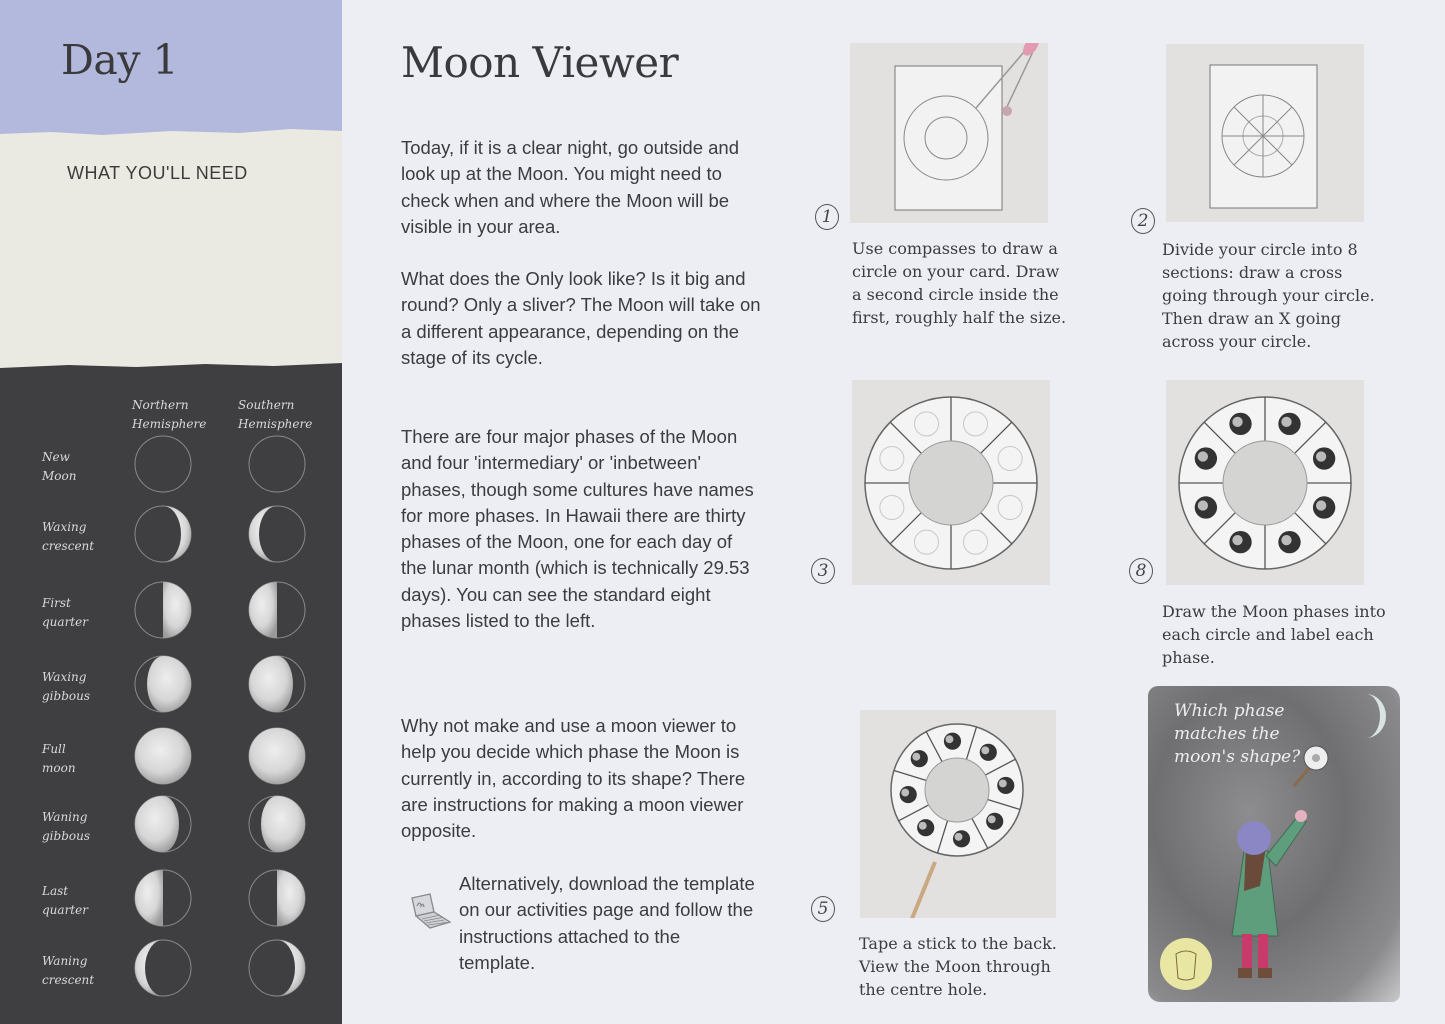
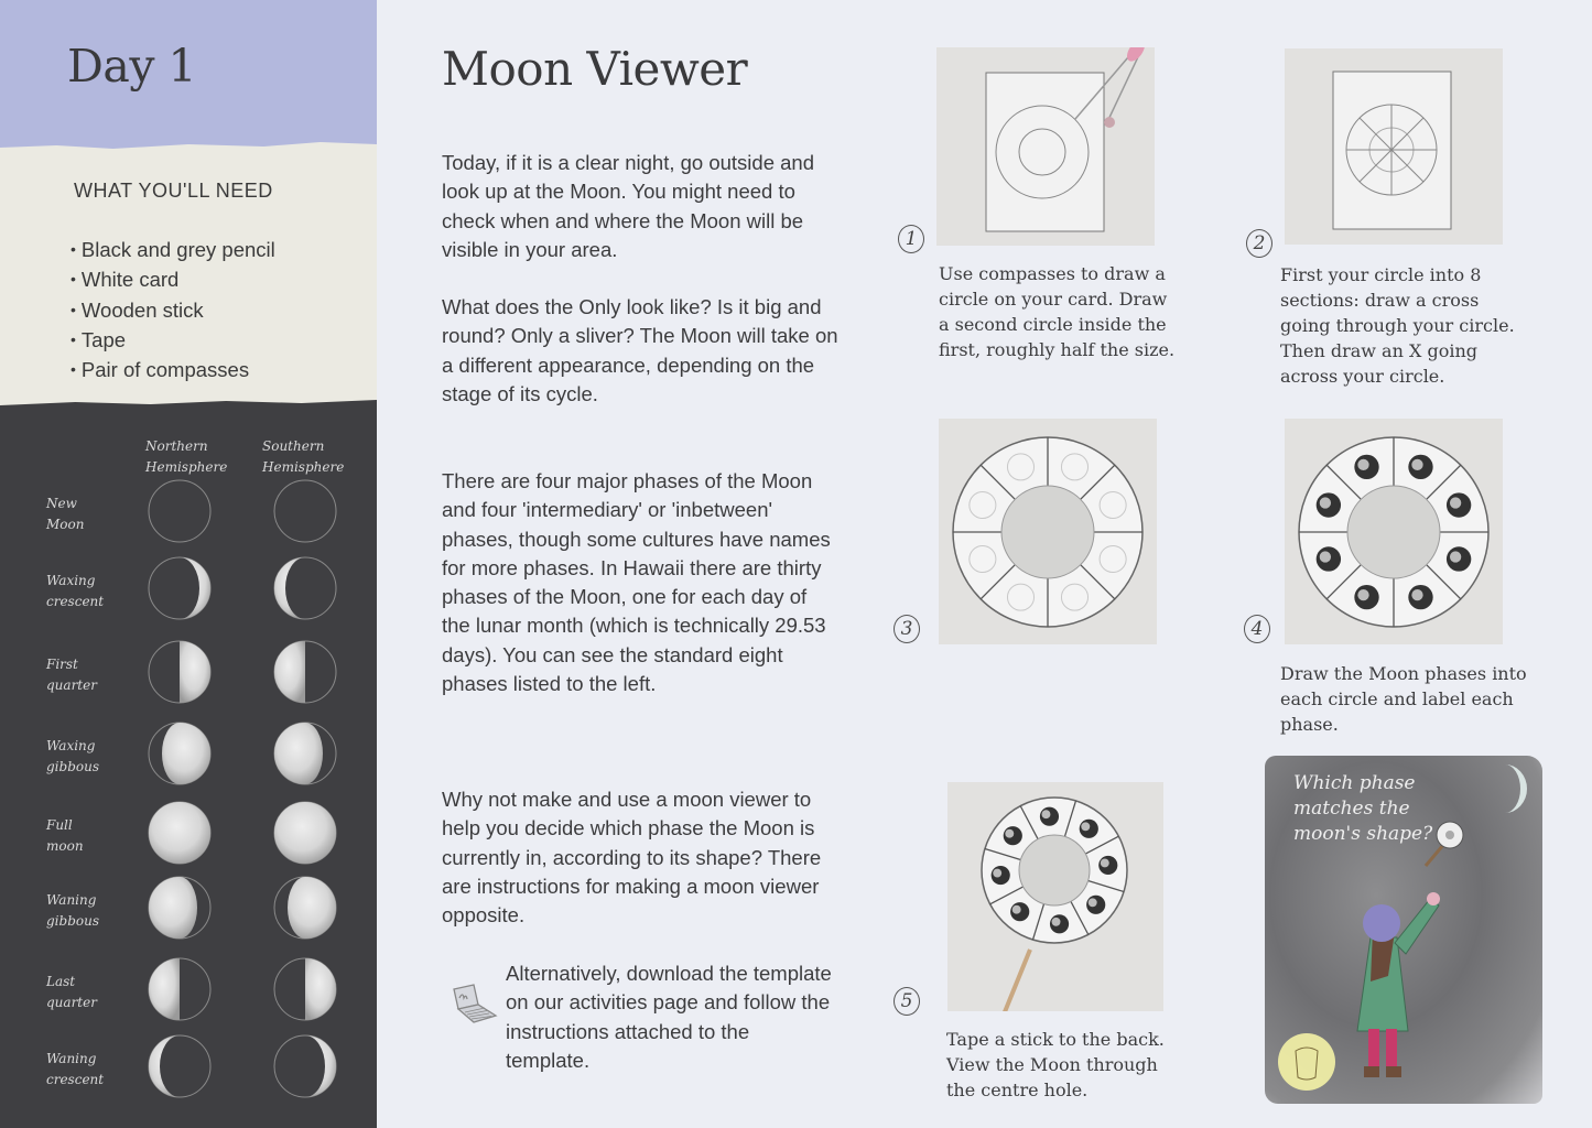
  Day 1
  WHAT YOU'LL NEED
+ Black and grey pencil
+ White card
+ Wooden stick
+ Tape
+ Pair of compasses
  Northern
  Hemisphere
  Southern
  Hemisphere
  New
  Moon
  Waxing
  crescent
  First
  quarter
  Waxing
  gibbous
  Full
  moon
  Waning
  gibbous
  Last
  quarter
  Waning
  crescent
  Moon Viewer
  Today, if it is a clear night, go outside and look up at the Moon. You might need to check when and where the Moon will be visible in your area.
  What does the Only look like? Is it big and round? Only a sliver? The Moon will take on a different appearance, depending on the stage of its cycle.
  There are four major phases of the Moon and four 'intermediary' or 'inbetween' phases, though some cultures have names for more phases. In Hawaii there are thirty phases of the Moon, one for each day of the lunar month (which is technically 29.53 days). You can see the standard eight phases listed to the left.
  Why not make and use a moon viewer to help you decide which phase the Moon is currently in, according to its shape? There are instructions for making a moon viewer opposite.
  Alternatively, download the template on our activities page and follow the instructions attached to the template.
  1
  Use compasses to draw a circle on your card. Draw a second circle inside the first, roughly half the size.
  2
- Divide your circle into 8 sections: draw a cross going through your circle. Then draw an X going across your circle.
+ First your circle into 8 sections: draw a cross going through your circle. Then draw an X going across your circle.
  3
- 8
+ 4
  Draw the Moon phases into each circle and label each phase.
  5
  Tape a stick to the back. View the Moon through the centre hole.
  Which phase
  matches the
  moon's shape?
